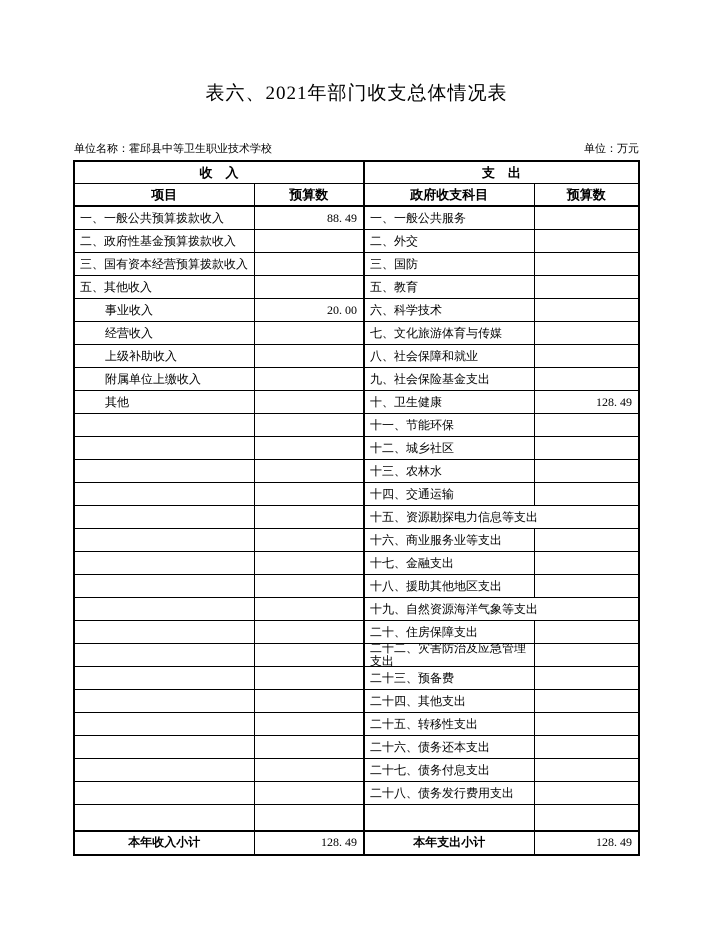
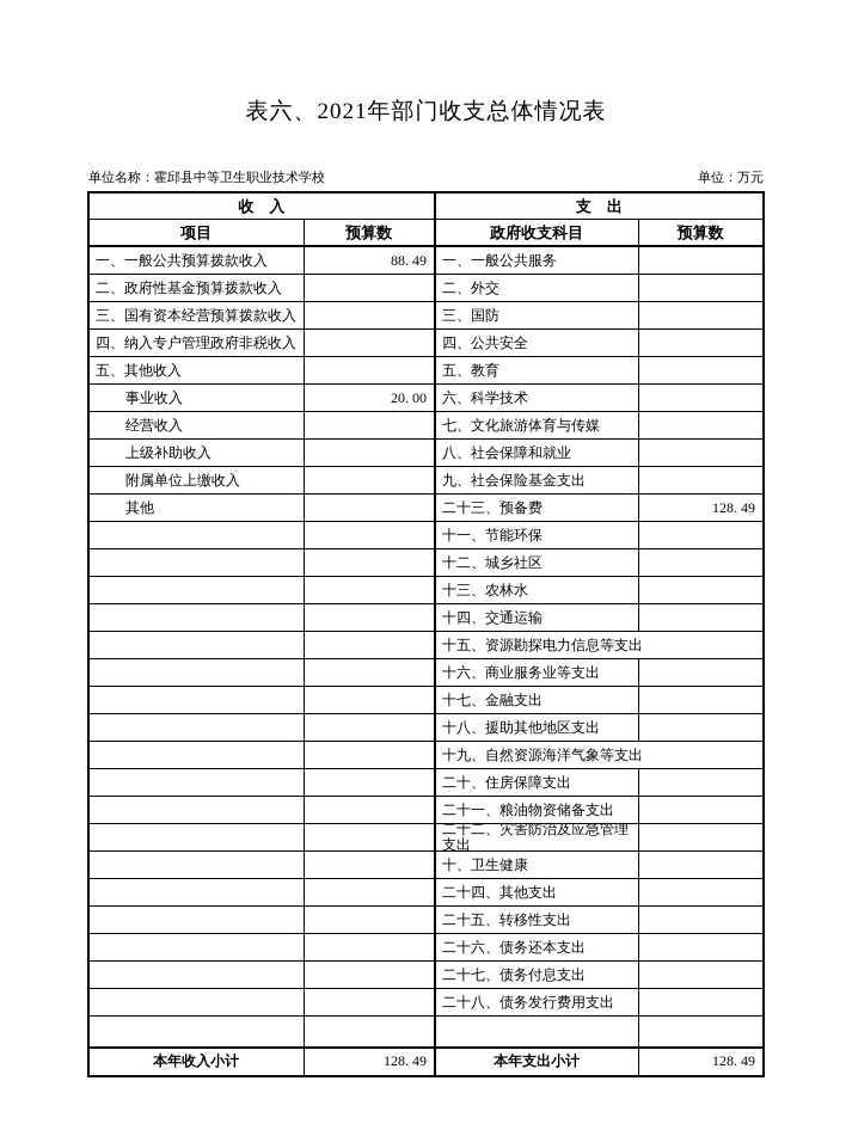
  表六、2021年部门收支总体情况表
  单位名称：霍邱县中等卫生职业技术学校
  单位：万元
  收 入	支 出
  项目	预算数	政府收支科目	预算数
  一、一般公共预算拨款收入	88. 49	一、一般公共服务
  二、政府性基金预算拨款收入		二、外交
  三、国有资本经营预算拨款收入		三、国防
+ 四、纳入专户管理政府非税收入		四、公共安全
  五、其他收入		五、教育
  事业收入	20. 00	六、科学技术
  经营收入		七、文化旅游体育与传媒
  上级补助收入		八、社会保障和就业
  附属单位上缴收入		九、社会保险基金支出
- 其他		十、卫生健康	128. 49
+ 其他		二十三、预备费	128. 49
  		十一、节能环保
  		十二、城乡社区
  		十三、农林水
  		十四、交通运输
  		十五、资源勘探电力信息等支出
  		十六、商业服务业等支出
  		十七、金融支出
  		十八、援助其他地区支出
  		十九、自然资源海洋气象等支出
  		二十、住房保障支出
+ 		二十一、粮油物资储备支出
  		二十二、灾害防治及应急管理支出
- 		二十三、预备费
+ 		十、卫生健康
  		二十四、其他支出
  		二十五、转移性支出
  		二十六、债务还本支出
  		二十七、债务付息支出
  		二十八、债务发行费用支出
  本年收入小计	128. 49	本年支出小计	128. 49
